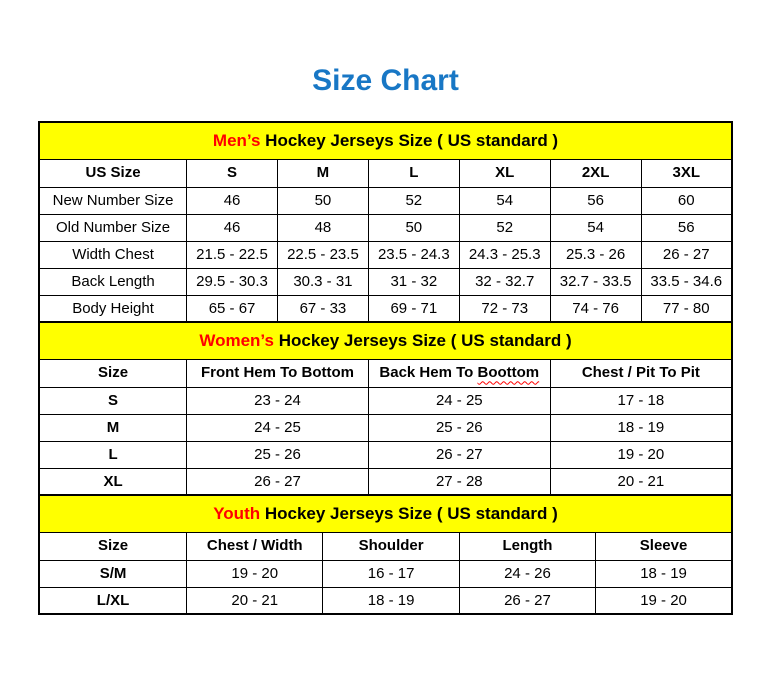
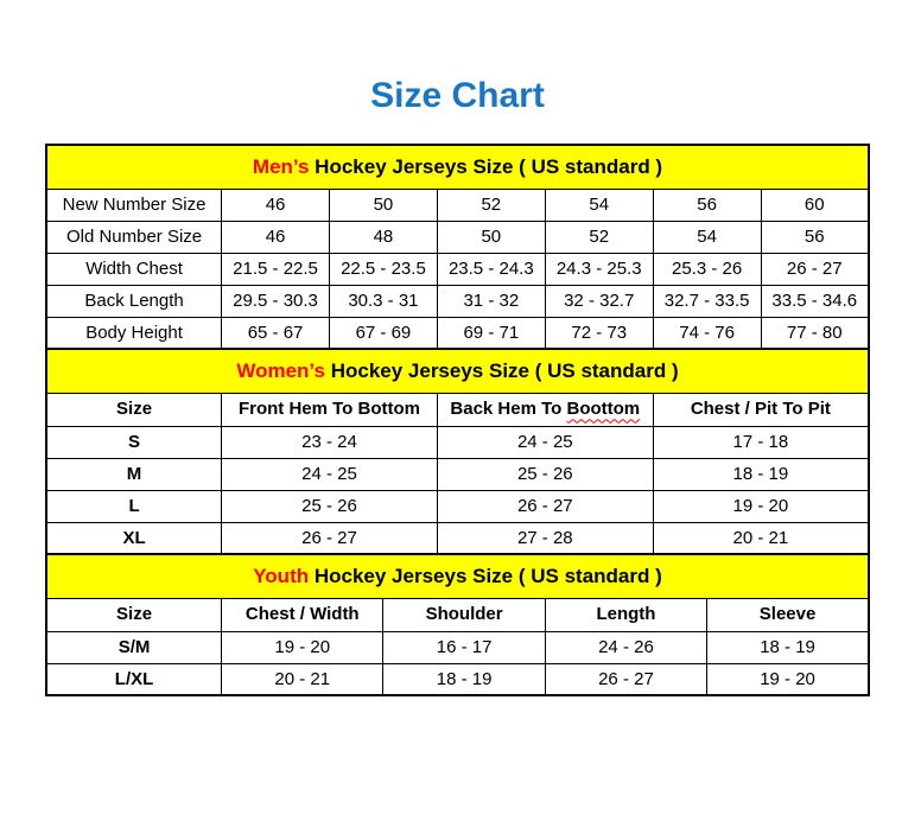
  Size Chart
  Men’s Hockey Jerseys Size ( US standard )
- US Size	S	M	L	XL	2XL	3XL
  New Number Size	46	50	52	54	56	60
  Old Number Size	46	48	50	52	54	56
  Width Chest	21.5 - 22.5	22.5 - 23.5	23.5 - 24.3	24.3 - 25.3	25.3 - 26	26 - 27
  Back Length	29.5 - 30.3	30.3 - 31	31 - 32	32 - 32.7	32.7 - 33.5	33.5 - 34.6
- Body Height	65 - 67	67 - 33	69 - 71	72 - 73	74 - 76	77 - 80
+ Body Height	65 - 67	67 - 69	69 - 71	72 - 73	74 - 76	77 - 80
  Women’s Hockey Jerseys Size ( US standard )
  Size	Front Hem To Bottom	Back Hem To Boottom	Chest / Pit To Pit
  S	23 - 24	24 - 25	17 - 18
  M	24 - 25	25 - 26	18 - 19
  L	25 - 26	26 - 27	19 - 20
  XL	26 - 27	27 - 28	20 - 21
  Youth Hockey Jerseys Size ( US standard )
  Size	Chest / Width	Shoulder	Length	Sleeve
  S/M	19 - 20	16 - 17	24 - 26	18 - 19
  L/XL	20 - 21	18 - 19	26 - 27	19 - 20
